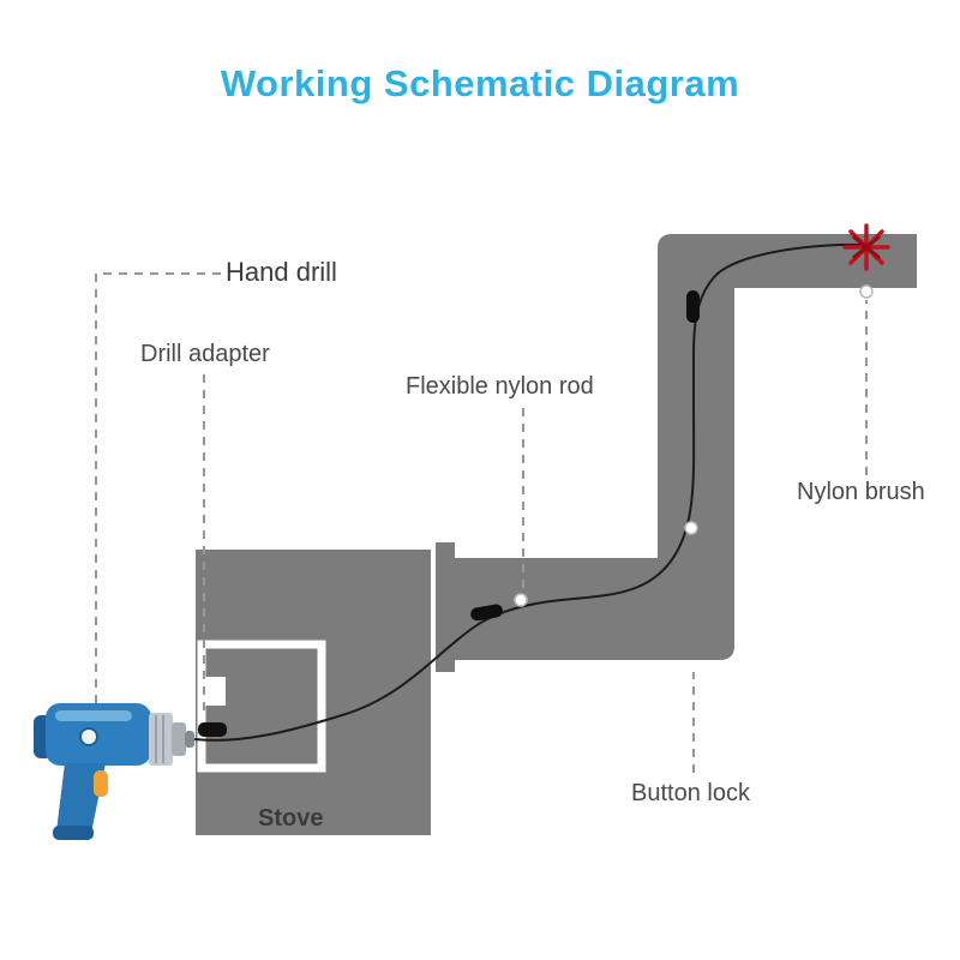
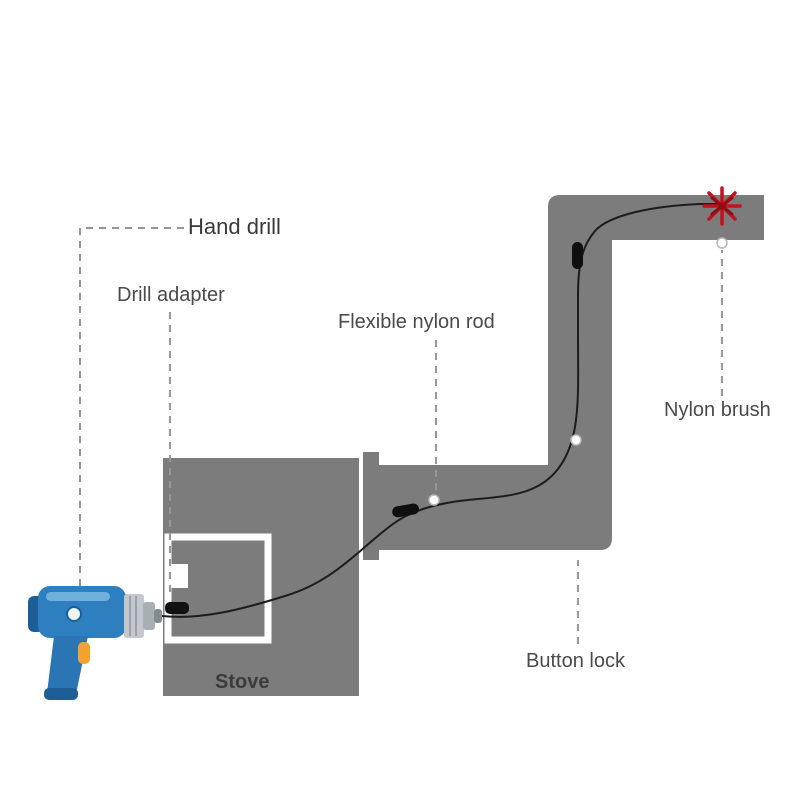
- Working Schematic Diagram
  Hand drill
  Drill adapter
  Flexible nylon rod
  Nylon brush
  Button lock
  Stove
